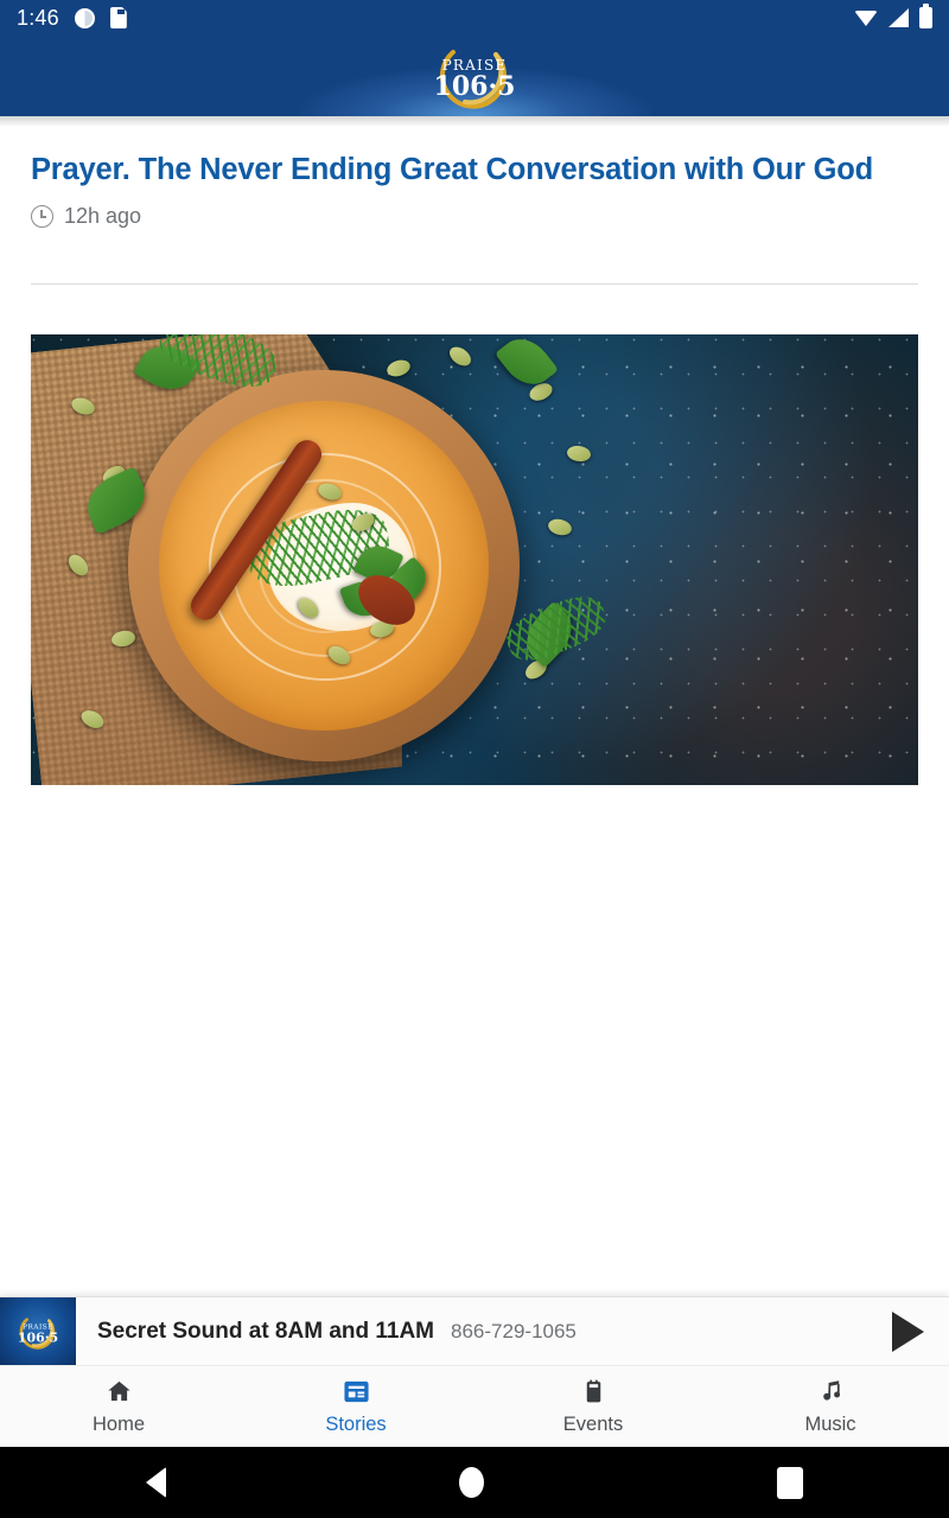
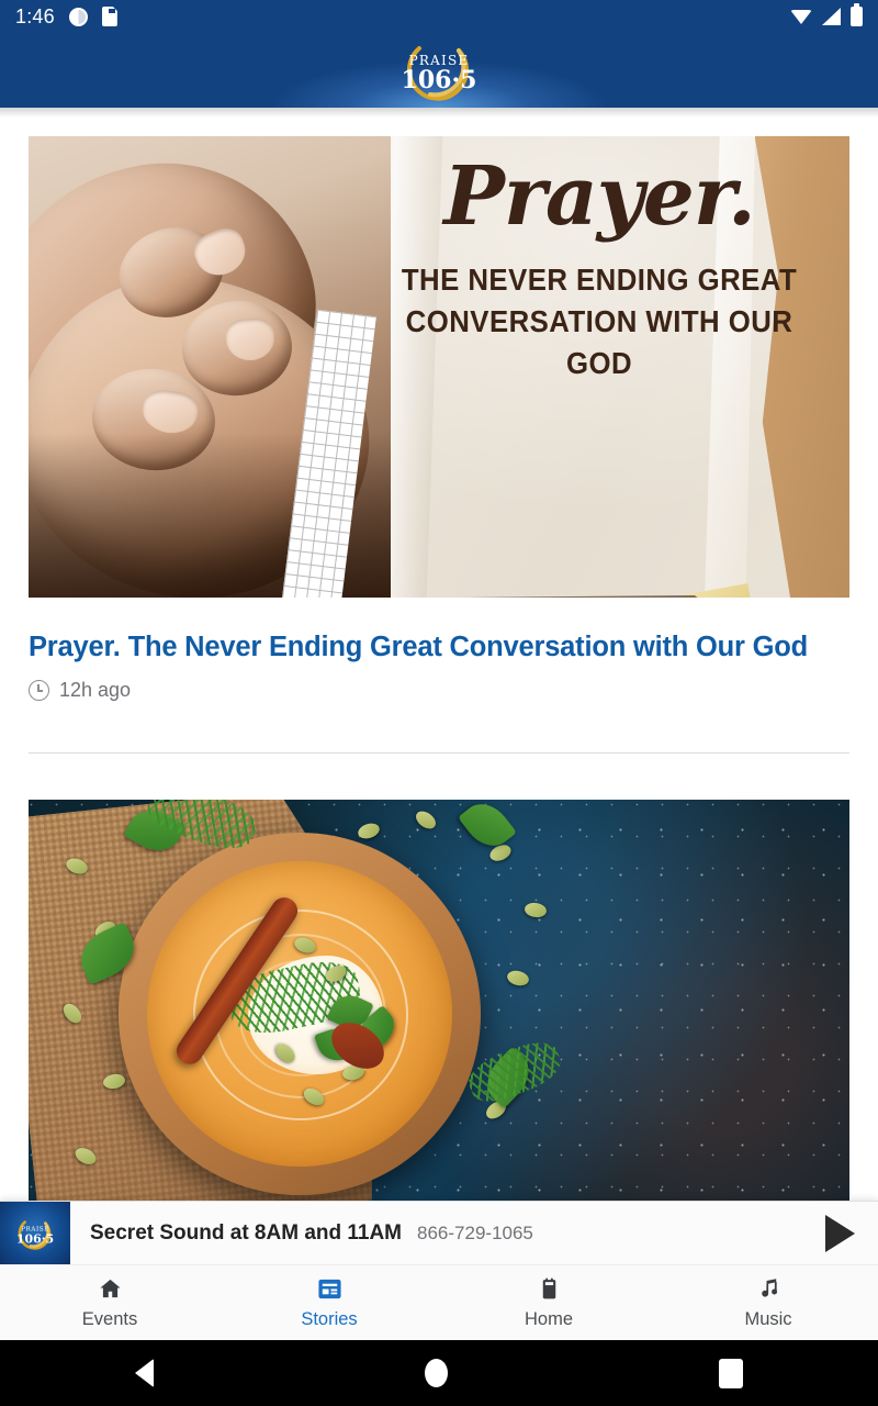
  1:46
  PRAISE
  106·5
+ Prayer.
+ THE NEVER ENDING GREAT
+ CONVERSATION WITH OUR GOD
  Prayer. The Never Ending Great Conversation with Our God
  12h ago
  106·5
  Secret Sound at 8AM and 11AM
  866-729-1065
- Home
+ Events
  Stories
- Events
+ Home
  Music
